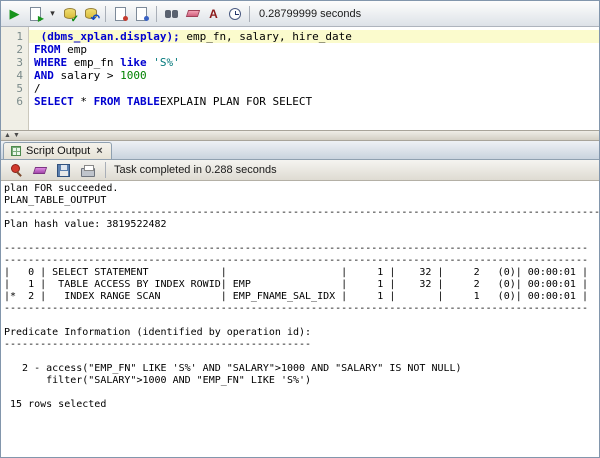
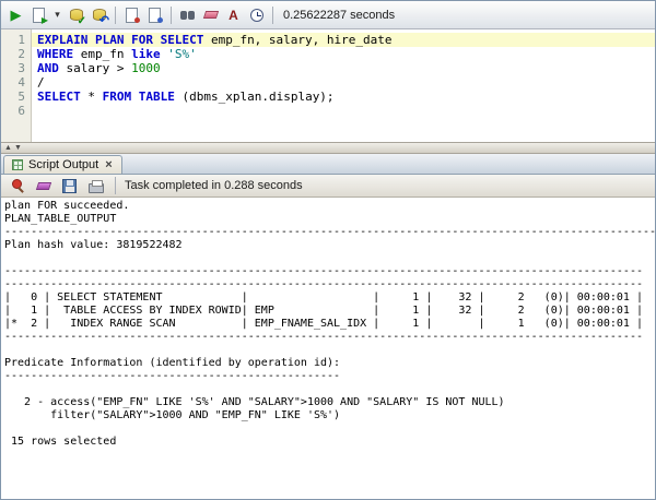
  ▶
  ▶
  ▾
  ✓
  ↶
  A
- 0.28799999 seconds
+ 0.25622287 seconds
  1
  2
  3
  4
  5
  6
- (dbms_xplan.display); emp_fn, salary, hire_date
+ EXPLAIN PLAN FOR SELECT emp_fn, salary, hire_date
- FROM emp
  WHERE emp_fn like 'S%'
  AND salary > 1000
  /
- SELECT * FROM TABLEEXPLAIN PLAN FOR SELECT
+ SELECT * FROM TABLE (dbms_xplan.display);
  Script Output
  ×
  Task completed in 0.288 seconds
  plan FOR succeeded.
  PLAN_TABLE_OUTPUT
  ---------------------------------------------------------------------------------------------------
  Plan hash value: 3819522482
  -------------------------------------------------------------------------------------------------
  -------------------------------------------------------------------------------------------------
  | 0 | SELECT STATEMENT | | 1 | 32 | 2 (0)| 00:00:01 |
  | 1 | TABLE ACCESS BY INDEX ROWID| EMP | 1 | 32 | 2 (0)| 00:00:01 |
  |* 2 | INDEX RANGE SCAN | EMP_FNAME_SAL_IDX | 1 | | 1 (0)| 00:00:01 |
  -------------------------------------------------------------------------------------------------
  Predicate Information (identified by operation id):
  ---------------------------------------------------
  2 - access("EMP_FN" LIKE 'S%' AND "SALARY">1000 AND "SALARY" IS NOT NULL)
  filter("SALARY">1000 AND "EMP_FN" LIKE 'S%')
  15 rows selected
